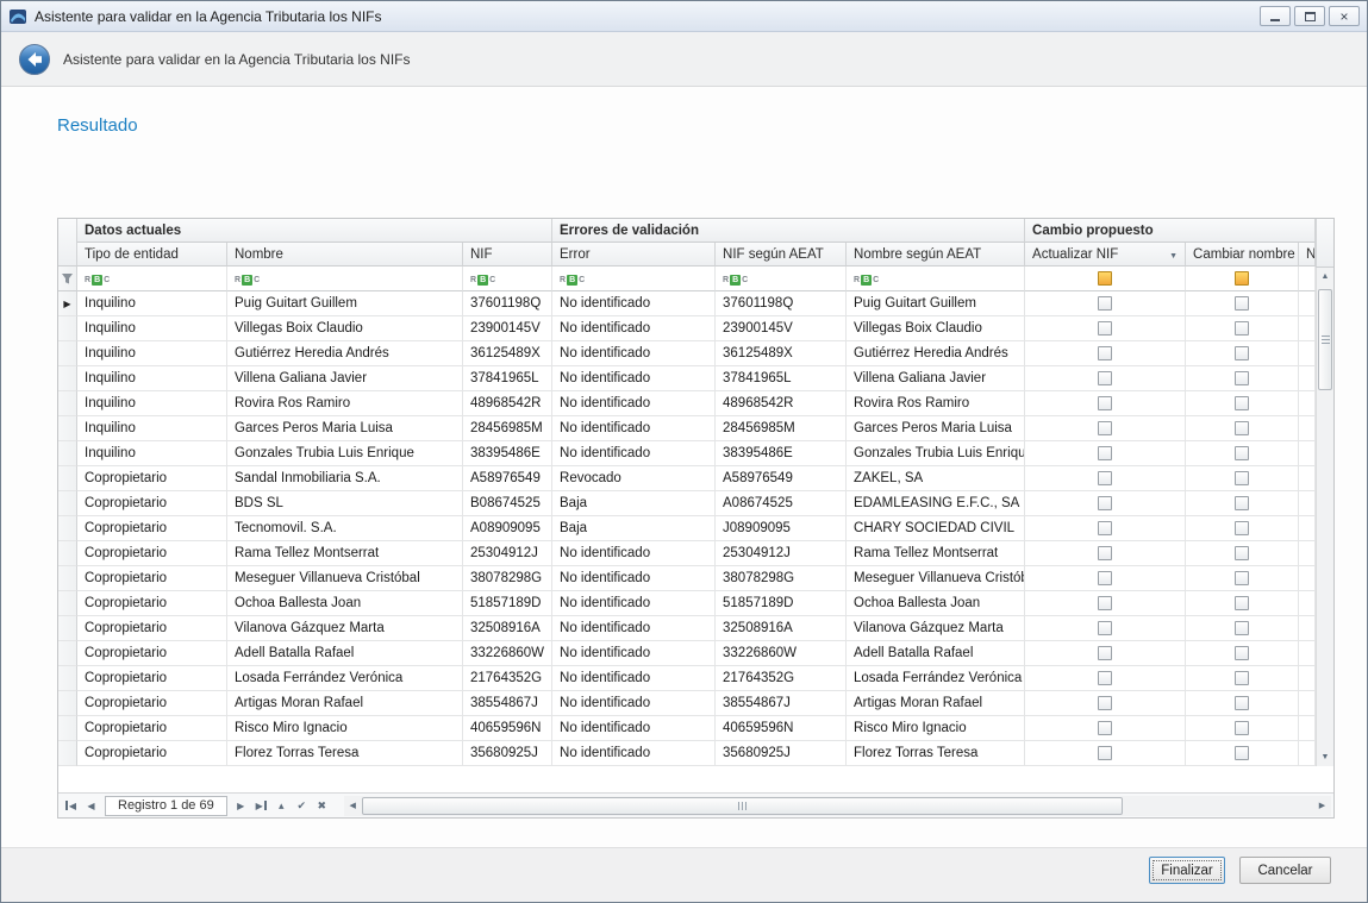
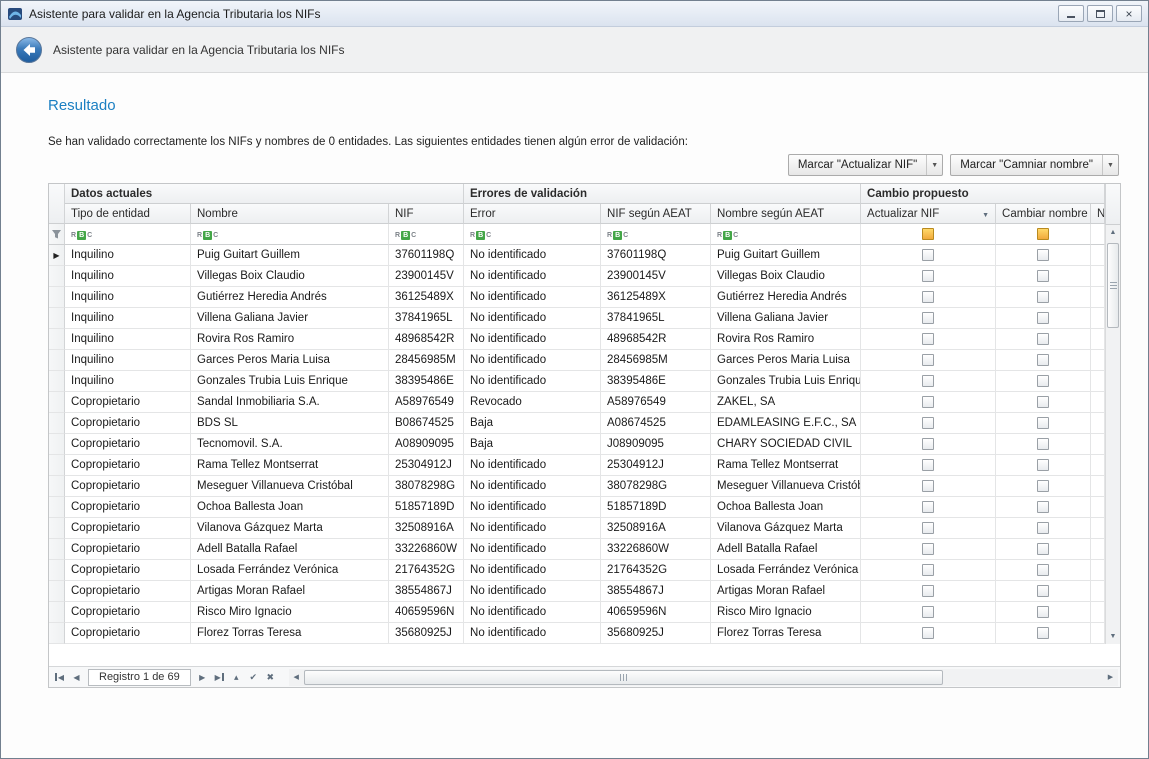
  Asistente para validar en la Agencia Tributaria los NIFs
  ×
  Asistente para validar en la Agencia Tributaria los NIFs
  Resultado
+ Se han validado correctamente los NIFs y nombres de 0 entidades. Las siguientes entidades tienen algún error de validación:
+ Marcar "Actualizar NIF"
+ Marcar "Camniar nombre"
  	Datos actuales	Errores de validación	Cambio propuesto
  Tipo de entidad	Nombre	NIF	Error	NIF según AEAT	Nombre según AEAT	Actualizar NIF	Cambiar nombre	N
  ▶	Inquilino	Puig Guitart Guillem	37601198Q	No identificado	37601198Q	Puig Guitart Guillem
  	Inquilino	Villegas Boix Claudio	23900145V	No identificado	23900145V	Villegas Boix Claudio
  	Inquilino	Gutiérrez Heredia Andrés	36125489X	No identificado	36125489X	Gutiérrez Heredia Andrés
  	Inquilino	Villena Galiana Javier	37841965L	No identificado	37841965L	Villena Galiana Javier
  	Inquilino	Rovira Ros Ramiro	48968542R	No identificado	48968542R	Rovira Ros Ramiro
  	Inquilino	Garces Peros Maria Luisa	28456985M	No identificado	28456985M	Garces Peros Maria Luisa
  	Inquilino	Gonzales Trubia Luis Enrique	38395486E	No identificado	38395486E	Gonzales Trubia Luis Enriqu
  	Copropietario	Sandal Inmobiliaria S.A.	A58976549	Revocado	A58976549	ZAKEL, SA
  	Copropietario	BDS SL	B08674525	Baja	A08674525	EDAMLEASING E.F.C., SA
  	Copropietario	Tecnomovil. S.A.	A08909095	Baja	J08909095	CHARY SOCIEDAD CIVIL
  	Copropietario	Rama Tellez Montserrat	25304912J	No identificado	25304912J	Rama Tellez Montserrat
  	Copropietario	Meseguer Villanueva Cristóbal	38078298G	No identificado	38078298G	Meseguer Villanueva Cristób
  	Copropietario	Ochoa Ballesta Joan	51857189D	No identificado	51857189D	Ochoa Ballesta Joan
  	Copropietario	Vilanova Gázquez Marta	32508916A	No identificado	32508916A	Vilanova Gázquez Marta
  	Copropietario	Adell Batalla Rafael	33226860W	No identificado	33226860W	Adell Batalla Rafael
  	Copropietario	Losada Ferrández Verónica	21764352G	No identificado	21764352G	Losada Ferrández Verónica
  	Copropietario	Artigas Moran Rafael	38554867J	No identificado	38554867J	Artigas Moran Rafael
  	Copropietario	Risco Miro Ignacio	40659596N	No identificado	40659596N	Risco Miro Ignacio
  	Copropietario	Florez Torras Teresa	35680925J	No identificado	35680925J	Florez Torras Teresa
  ◀
  ◀
  Registro 1 de 69
  ▶
  ▶
  ▴
  ✔
  ✖
- Finalizar
- Cancelar
